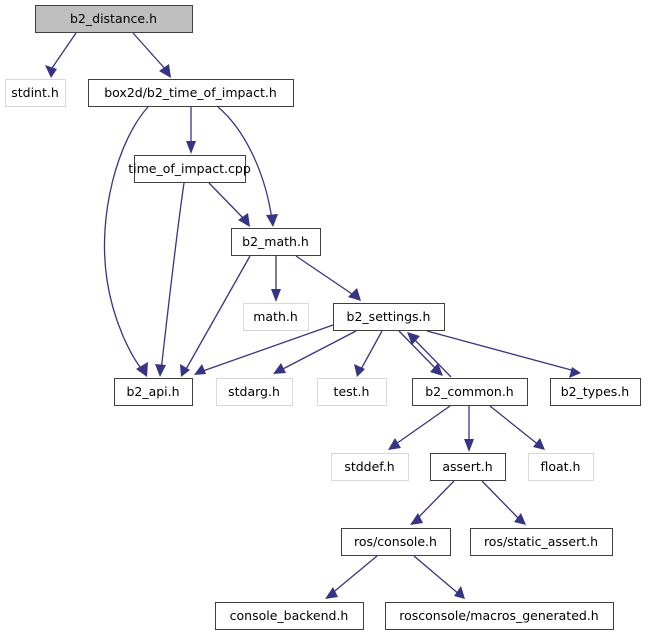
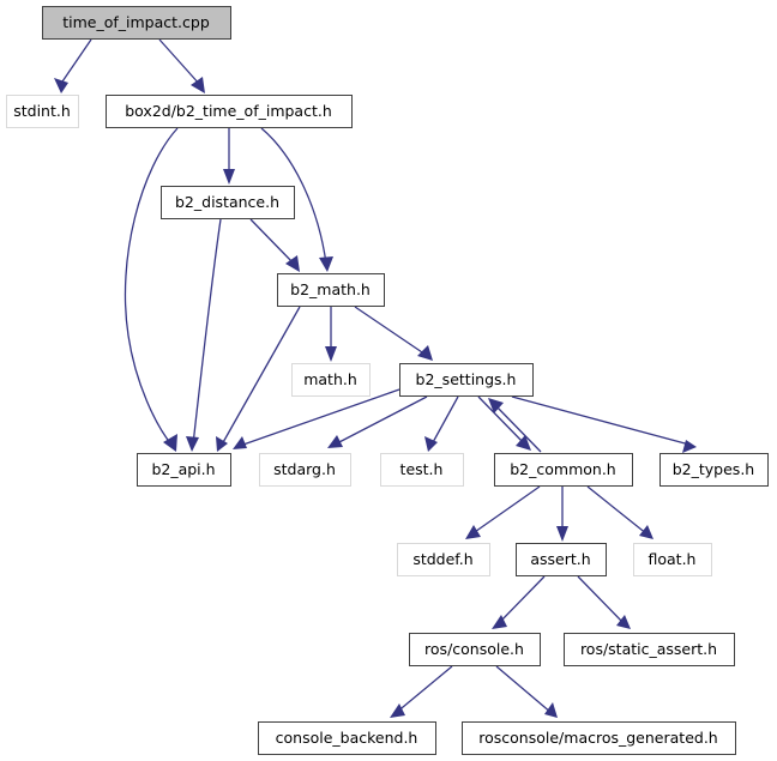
- b2_distance.h
+ time_of_impact.cpp
  stdint.h
  box2d/b2_time_of_impact.h
- time_of_impact.cpp
+ b2_distance.h
  b2_math.h
  math.h
  b2_settings.h
  b2_api.h
  stdarg.h
  test.h
  b2_common.h
  b2_types.h
  stddef.h
  assert.h
  float.h
  ros/console.h
  ros/static_assert.h
  console_backend.h
  rosconsole/macros_generated.h
